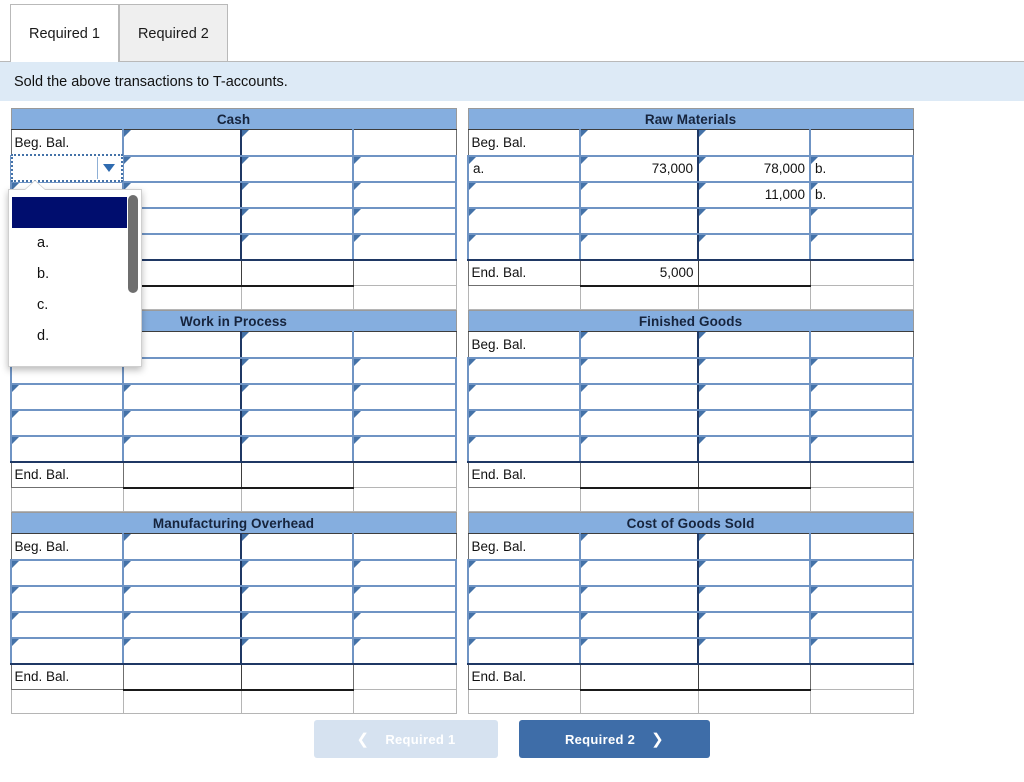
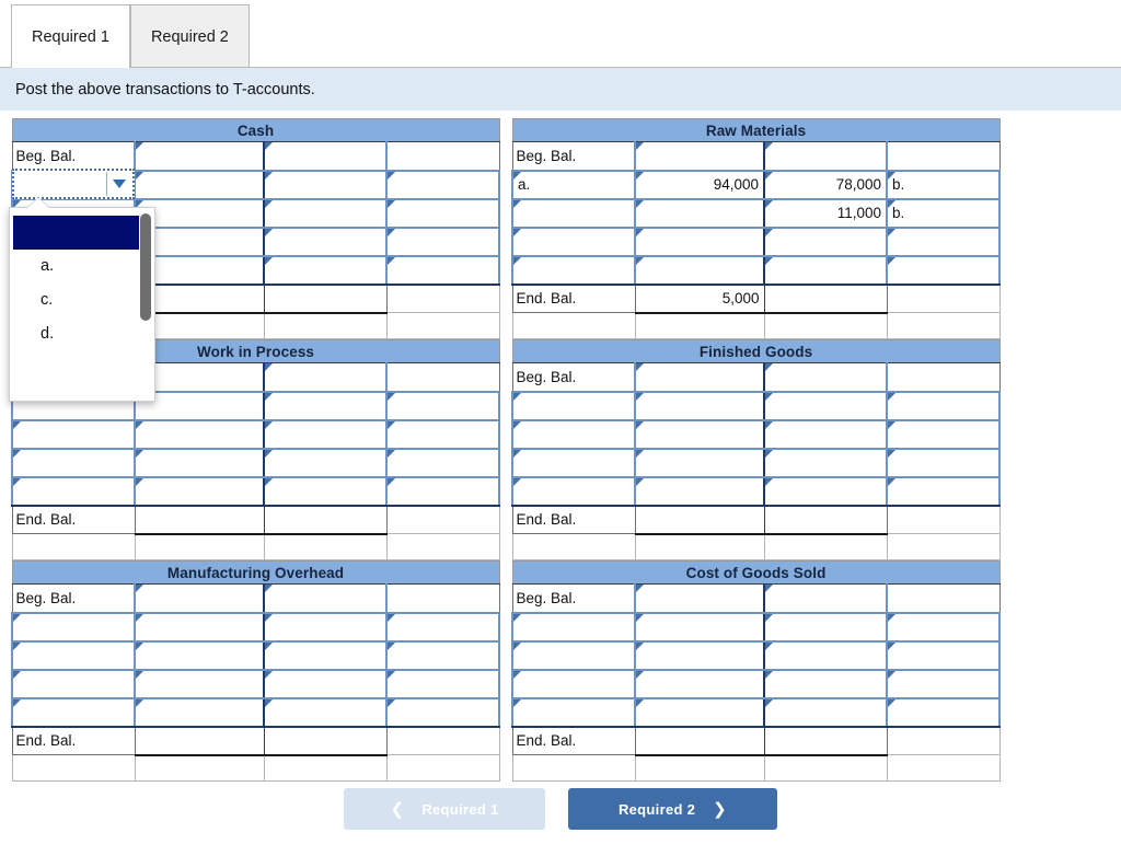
  Required 1
  Required 2
- Sold the above transactions to T-accounts.
+ Post the above transactions to T-accounts.
  Cash
  Beg. Bal.
  Work in Process
  End. Bal.
  Manufacturing Overhead
  Beg. Bal.
  End. Bal.
  Raw Materials
  Beg. Bal.
- a.	73,000	78,000	b.
+ a.	94,000	78,000	b.
  		11,000	b.
  End. Bal.	5,000
  Finished Goods
  Beg. Bal.
  End. Bal.
  Cost of Goods Sold
  Beg. Bal.
  End. Bal.
  a.
- b.
  c.
  d.
  ❮
  Required 1
  Required 2
  ❯
